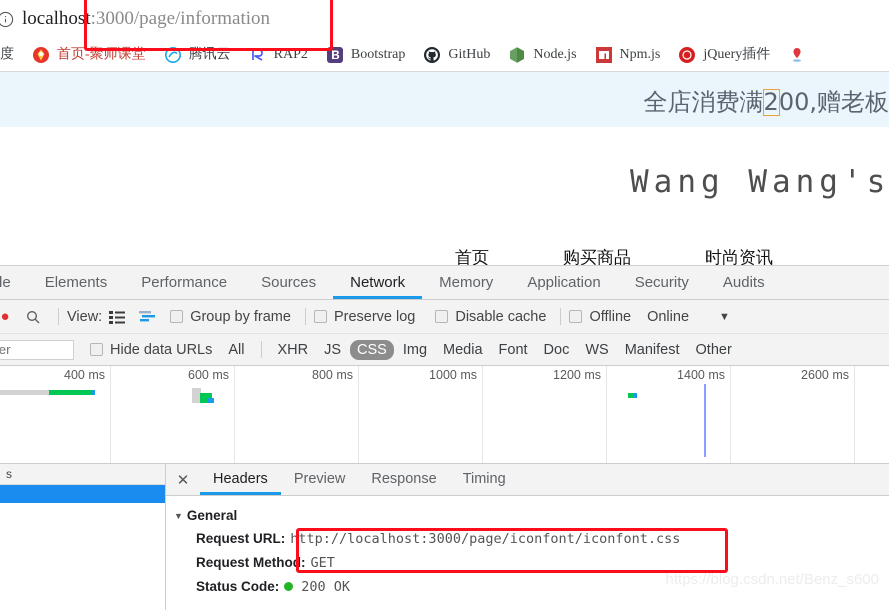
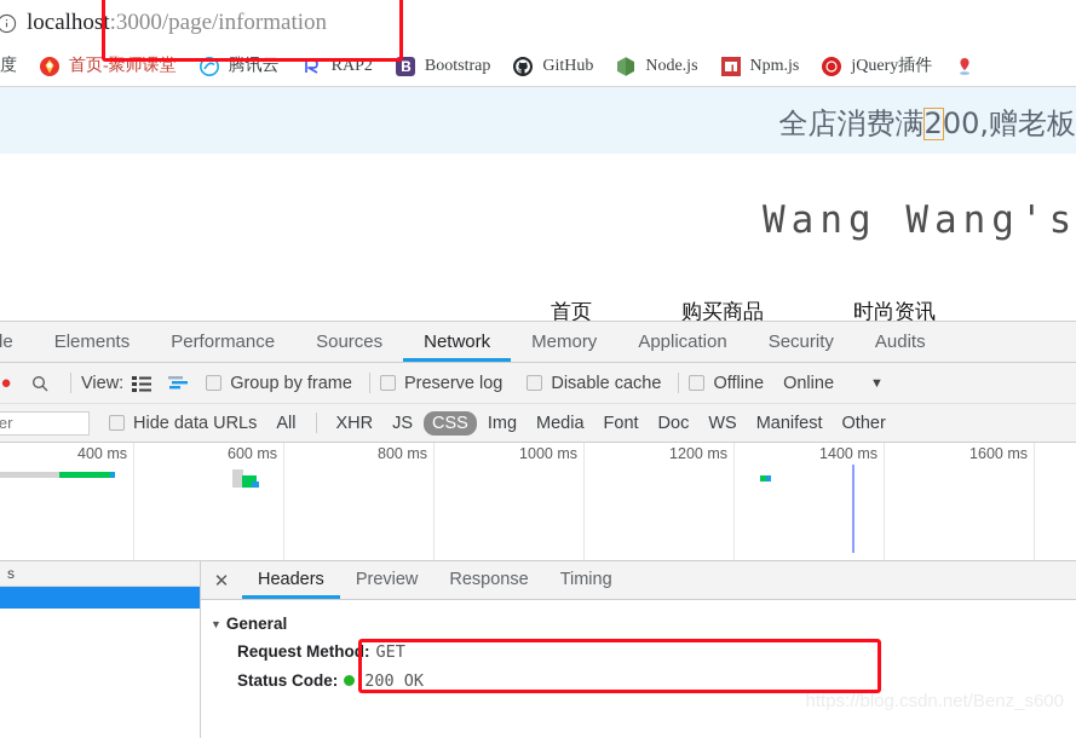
  localhost:3000/page/information
  度
  首页-聚师课堂
  腾讯云
  RAP2
  Bootstrap
  GitHub
  Node.js
  Npm.js
  jQuery插件
  全店消费满200,赠老板
  Wang Wang's
  首页
  购买商品
  时尚资讯
  le
  Elements
  Performance
  Sources
  Network
  Memory
  Application
  Security
  Audits
  ●
  View:
  Group by frame
  Preserve log
  Disable cache
  Offline
  Online
  ▼
  Hide data URLs
  All
  XHR
  JS
  CSS
  Img
  Media
  Font
  Doc
  WS
  Manifest
  Other
  400 ms
  600 ms
  800 ms
  1000 ms
  1200 ms
  1400 ms
- 2600 ms
+ 1600 ms
  s
  ✕
  Headers
  Preview
  Response
  Timing
  ▼
  General
- Request URL:
- http://localhost:3000/page/iconfont/iconfont.css
  Request Method:
  GET
  Status Code:
  200 OK
  https://blog.csdn.net/Benz_s600
